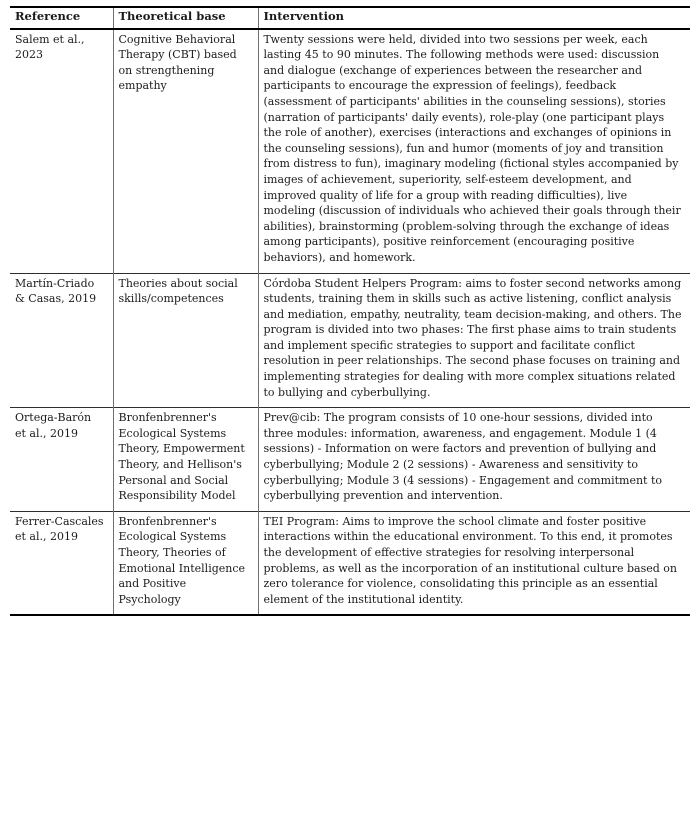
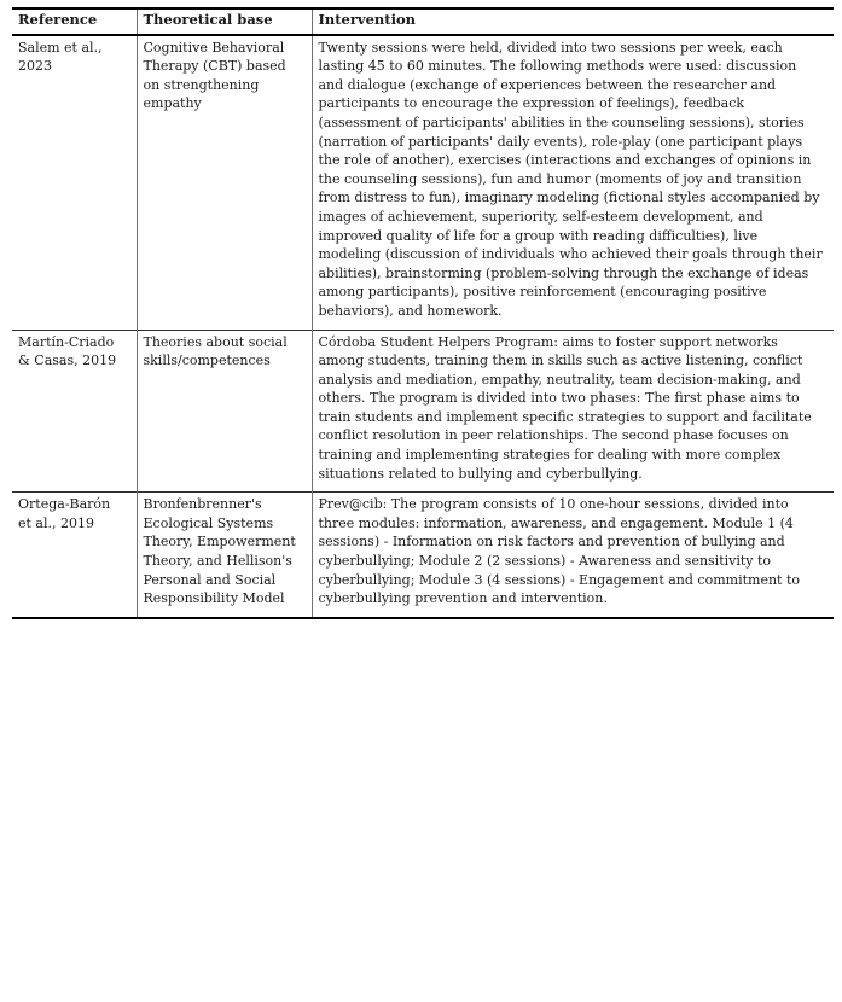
  Reference	Theoretical base	Intervention
- Salem et al., 2023	Cognitive Behavioral Therapy (CBT) based on strengthening empathy	Twenty sessions were held, divided into two sessions per week, each lasting 45 to 90 minutes. The following methods were used: discussion and dialogue (exchange of experiences between the researcher and participants to encourage the expression of feelings), feedback (assessment of participants' abilities in the counseling sessions), stories (narration of participants' daily events), role-play (one participant plays the role of another), exercises (interactions and exchanges of opinions in the counseling sessions), fun and humor (moments of joy and transition from distress to fun), imaginary modeling (fictional styles accompanied by images of achievement, superiority, self-esteem development, and improved quality of life for a group with reading difficulties), live modeling (discussion of individuals who achieved their goals through their abilities), brainstorming (problem-solving through the exchange of ideas among participants), positive reinforcement (encouraging positive behaviors), and homework.
+ Salem et al., 2023	Cognitive Behavioral Therapy (CBT) based on strengthening empathy	Twenty sessions were held, divided into two sessions per week, each lasting 45 to 60 minutes. The following methods were used: discussion and dialogue (exchange of experiences between the researcher and participants to encourage the expression of feelings), feedback (assessment of participants' abilities in the counseling sessions), stories (narration of participants' daily events), role-play (one participant plays the role of another), exercises (interactions and exchanges of opinions in the counseling sessions), fun and humor (moments of joy and transition from distress to fun), imaginary modeling (fictional styles accompanied by images of achievement, superiority, self-esteem development, and improved quality of life for a group with reading difficulties), live modeling (discussion of individuals who achieved their goals through their abilities), brainstorming (problem-solving through the exchange of ideas among participants), positive reinforcement (encouraging positive behaviors), and homework.
- Martín-Criado & Casas, 2019	Theories about social skills/competences	Córdoba Student Helpers Program: aims to foster second networks among students, training them in skills such as active listening, conflict analysis and mediation, empathy, neutrality, team decision-making, and others. The program is divided into two phases: The first phase aims to train students and implement specific strategies to support and facilitate conflict resolution in peer relationships. The second phase focuses on training and implementing strategies for dealing with more complex situations related to bullying and cyberbullying.
+ Martín-Criado & Casas, 2019	Theories about social skills/competences	Córdoba Student Helpers Program: aims to foster support networks among students, training them in skills such as active listening, conflict analysis and mediation, empathy, neutrality, team decision-making, and others. The program is divided into two phases: The first phase aims to train students and implement specific strategies to support and facilitate conflict resolution in peer relationships. The second phase focuses on training and implementing strategies for dealing with more complex situations related to bullying and cyberbullying.
- Ortega-Barón et al., 2019	Bronfenbrenner's Ecological Systems Theory, Empowerment Theory, and Hellison's Personal and Social Responsibility Model	Prev@cib: The program consists of 10 one-hour sessions, divided into three modules: information, awareness, and engagement. Module 1 (4 sessions) - Information on were factors and prevention of bullying and cyberbullying; Module 2 (2 sessions) - Awareness and sensitivity to cyberbullying; Module 3 (4 sessions) - Engagement and commitment to cyberbullying prevention and intervention.
+ Ortega-Barón et al., 2019	Bronfenbrenner's Ecological Systems Theory, Empowerment Theory, and Hellison's Personal and Social Responsibility Model	Prev@cib: The program consists of 10 one-hour sessions, divided into three modules: information, awareness, and engagement. Module 1 (4 sessions) - Information on risk factors and prevention of bullying and cyberbullying; Module 2 (2 sessions) - Awareness and sensitivity to cyberbullying; Module 3 (4 sessions) - Engagement and commitment to cyberbullying prevention and intervention.
- Ferrer-Cascales et al., 2019	Bronfenbrenner's Ecological Systems Theory, Theories of Emotional Intelligence and Positive Psychology	TEI Program: Aims to improve the school climate and foster positive interactions within the educational environment. To this end, it promotes the development of effective strategies for resolving interpersonal problems, as well as the incorporation of an institutional culture based on zero tolerance for violence, consolidating this principle as an essential element of the institutional identity.
